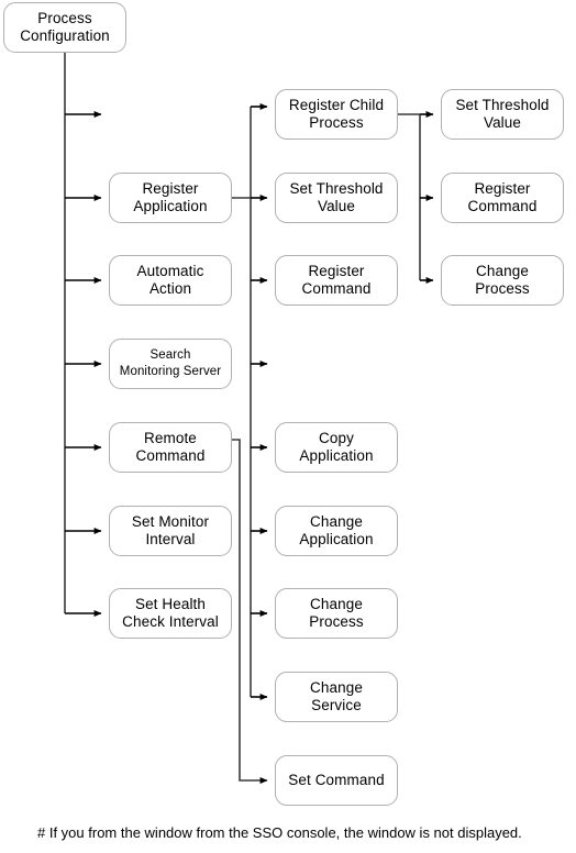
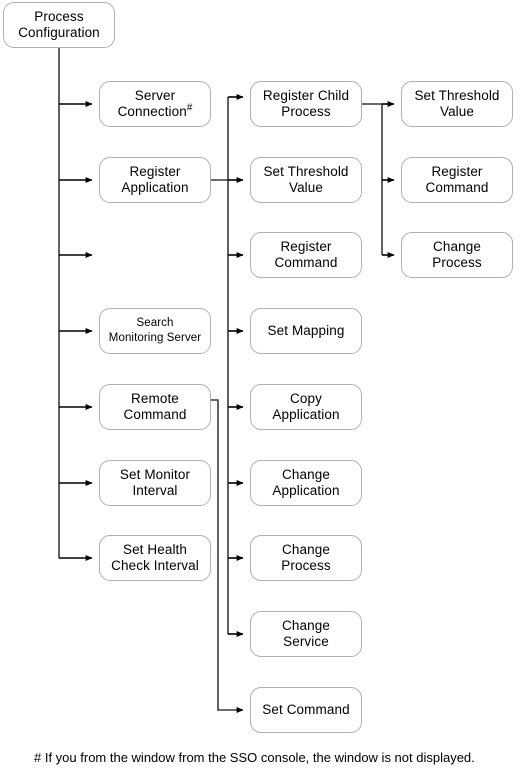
  Process
  Configuration
+ Server
+ Connection#
  Register
  Application
- Automatic
- Action
  Search
  Monitoring Server
  Remote
  Command
  Set Monitor
  Interval
  Set Health
  Check Interval
  Register Child
  Process
  Set Threshold
  Value
  Register
  Command
+ Set Mapping
  Copy
  Application
  Change
  Application
  Change
  Process
  Change
  Service
  Set Command
  Set Threshold
  Value
  Register
  Command
  Change
  Process
  # If you from the window from the SSO console, the window is not displayed.
